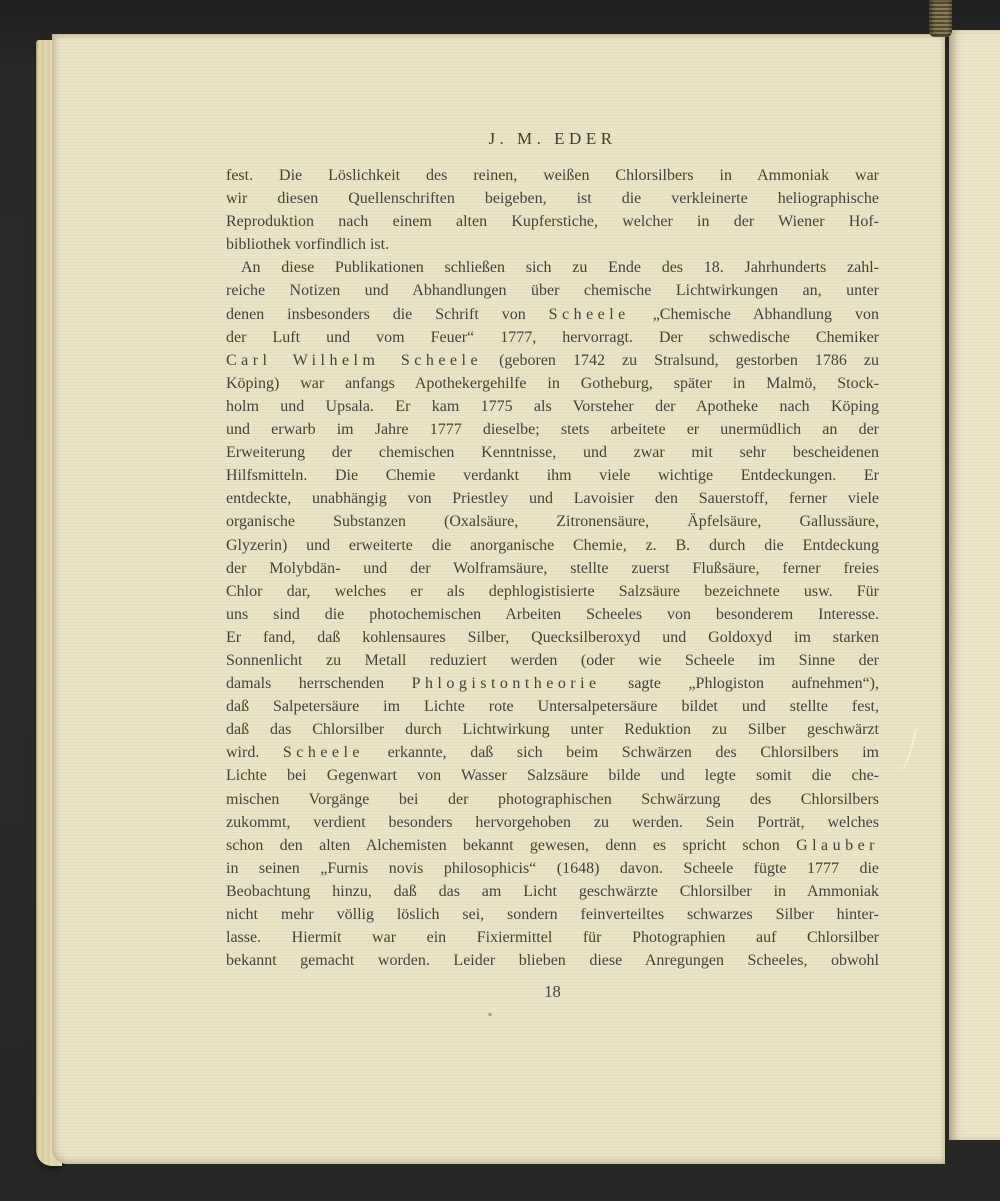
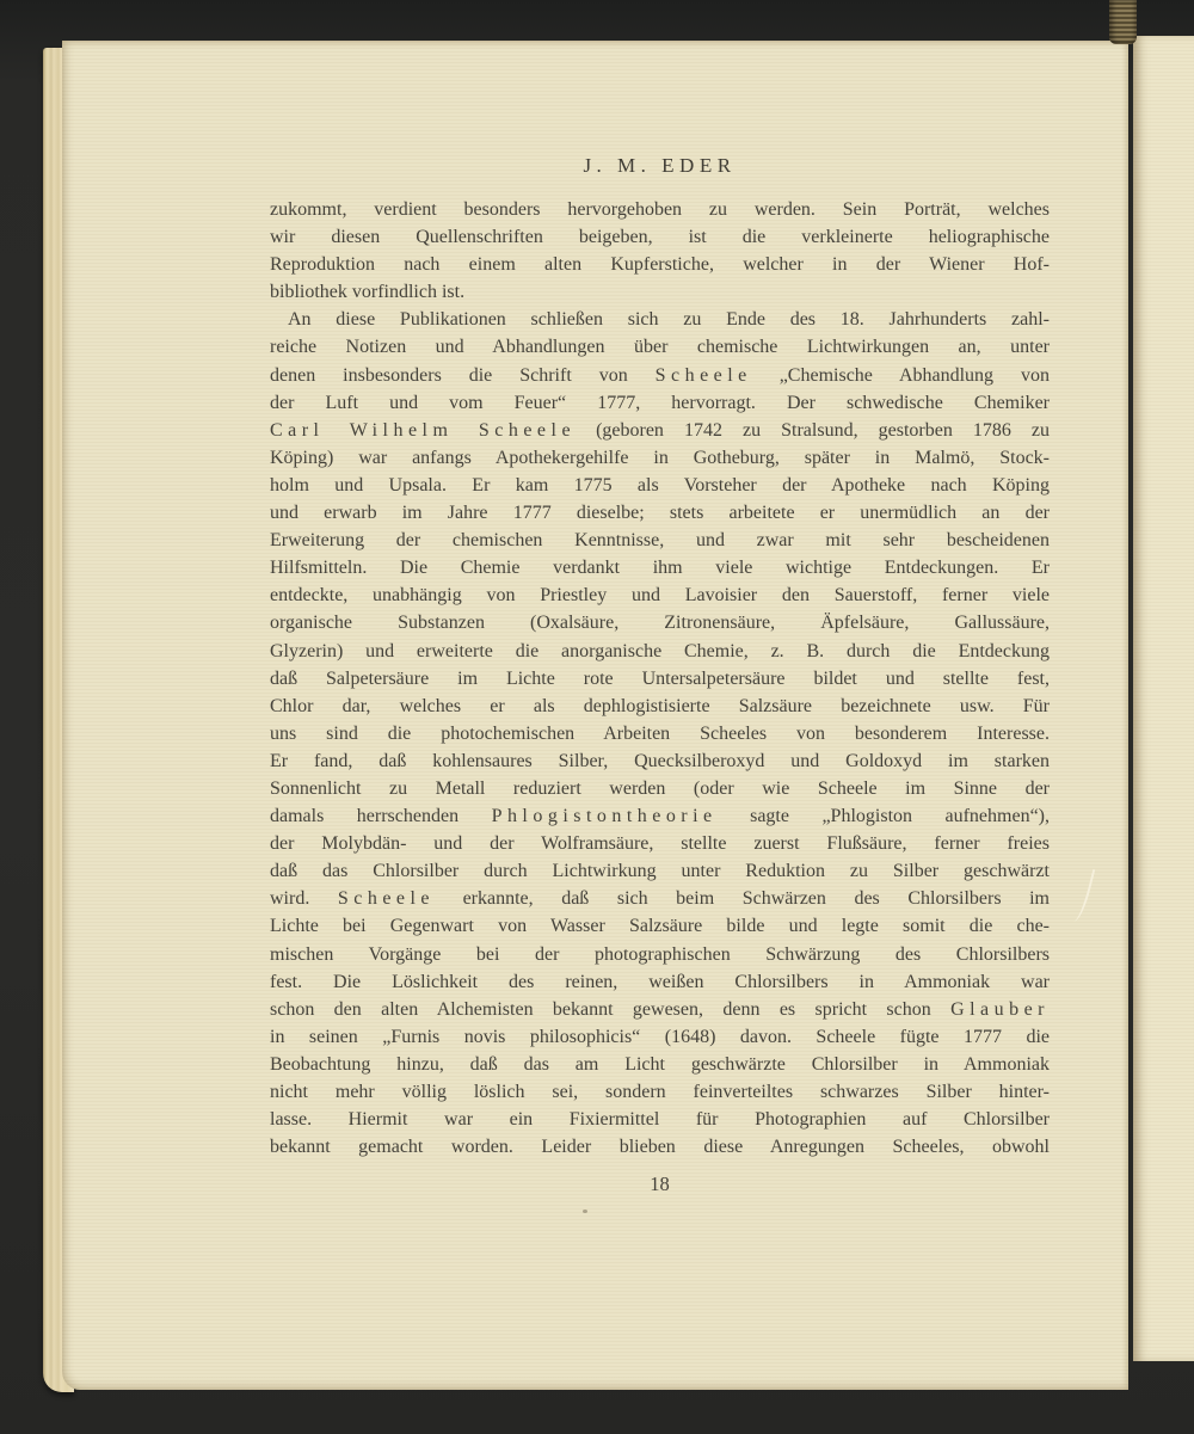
  J. M. EDER
- fest. Die Löslichkeit des reinen, weißen Chlorsilbers in Ammoniak war
+ zukommt, verdient besonders hervorgehoben zu werden. Sein Porträt, welches
  wir diesen Quellenschriften beigeben, ist die verkleinerte heliographische
  Reproduktion nach einem alten Kupferstiche, welcher in der Wiener Hof-
  bibliothek vorfindlich ist.
  An diese Publikationen schließen sich zu Ende des 18. Jahrhunderts zahl-
  reiche Notizen und Abhandlungen über chemische Lichtwirkungen an, unter
  denen insbesonders die Schrift von Scheele „Chemische Abhandlung von
  der Luft und vom Feuer“ 1777, hervorragt. Der schwedische Chemiker
  Carl Wilhelm Scheele (geboren 1742 zu Stralsund, gestorben 1786 zu
  Köping) war anfangs Apothekergehilfe in Gotheburg, später in Malmö, Stock-
  holm und Upsala. Er kam 1775 als Vorsteher der Apotheke nach Köping
  und erwarb im Jahre 1777 dieselbe; stets arbeitete er unermüdlich an der
  Erweiterung der chemischen Kenntnisse, und zwar mit sehr bescheidenen
  Hilfsmitteln. Die Chemie verdankt ihm viele wichtige Entdeckungen. Er
  entdeckte, unabhängig von Priestley und Lavoisier den Sauerstoff, ferner viele
  organische Substanzen (Oxalsäure, Zitronensäure, Äpfelsäure, Gallussäure,
  Glyzerin) und erweiterte die anorganische Chemie, z. B. durch die Entdeckung
- der Molybdän- und der Wolframsäure, stellte zuerst Flußsäure, ferner freies
+ daß Salpetersäure im Lichte rote Untersalpetersäure bildet und stellte fest,
  Chlor dar, welches er als dephlogistisierte Salzsäure bezeichnete usw. Für
  uns sind die photochemischen Arbeiten Scheeles von besonderem Interesse.
  Er fand, daß kohlensaures Silber, Quecksilberoxyd und Goldoxyd im starken
  Sonnenlicht zu Metall reduziert werden (oder wie Scheele im Sinne der
  damals herrschenden Phlogistontheorie sagte „Phlogiston aufnehmen“),
- daß Salpetersäure im Lichte rote Untersalpetersäure bildet und stellte fest,
+ der Molybdän- und der Wolframsäure, stellte zuerst Flußsäure, ferner freies
  daß das Chlorsilber durch Lichtwirkung unter Reduktion zu Silber geschwärzt
  wird. Scheele erkannte, daß sich beim Schwärzen des Chlorsilbers im
  Lichte bei Gegenwart von Wasser Salzsäure bilde und legte somit die che-
  mischen Vorgänge bei der photographischen Schwärzung des Chlorsilbers
- zukommt, verdient besonders hervorgehoben zu werden. Sein Porträt, welches
+ fest. Die Löslichkeit des reinen, weißen Chlorsilbers in Ammoniak war
  schon den alten Alchemisten bekannt gewesen, denn es spricht schon Glauber
  in seinen „Furnis novis philosophicis“ (1648) davon. Scheele fügte 1777 die
  Beobachtung hinzu, daß das am Licht geschwärzte Chlorsilber in Ammoniak
  nicht mehr völlig löslich sei, sondern feinverteiltes schwarzes Silber hinter-
  lasse. Hiermit war ein Fixiermittel für Photographien auf Chlorsilber
  bekannt gemacht worden. Leider blieben diese Anregungen Scheeles, obwohl
  18
